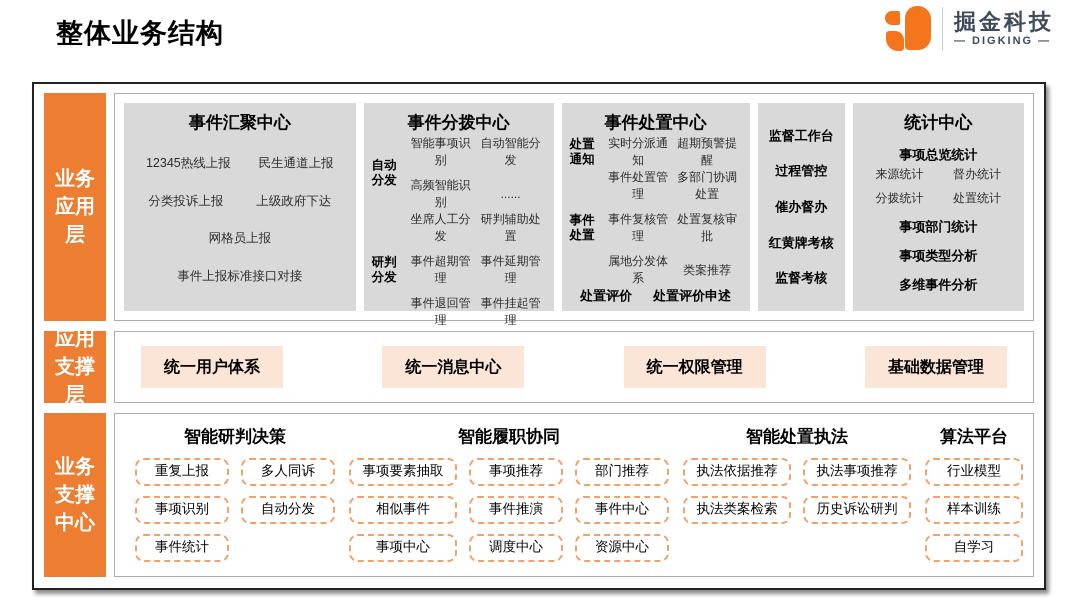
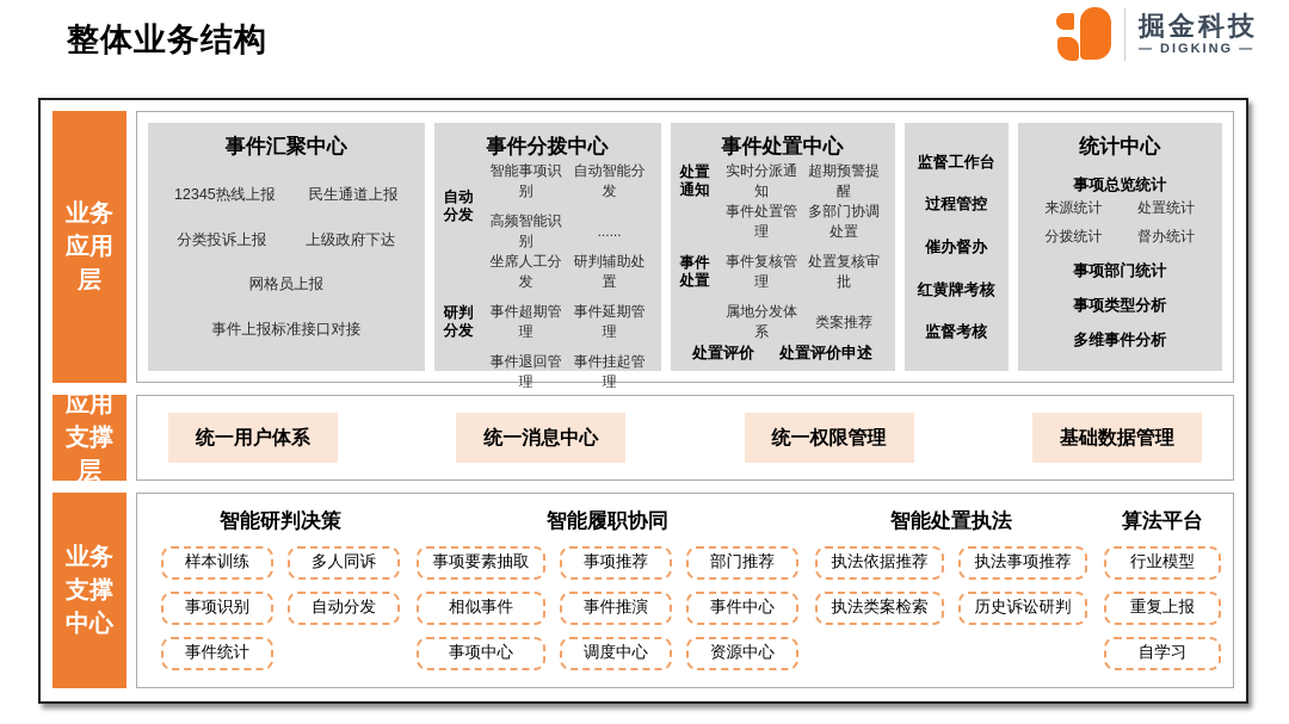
  整体业务结构
  掘金科技
  — DIGKING —
  业务应用层
  事件汇聚中心
  12345热线上报
  民生通道上报
  分类投诉上报
  上级政府下达
  网格员上报
  事件上报标准接口对接
  事件分拨中心
  自动分发
  智能事项识别
  自动智能分发
  高频智能识别
  ......
  研判分发
  坐席人工分发
  研判辅助处置
  事件超期管理
  事件延期管理
  事件退回管理
  事件挂起管理
  事件处置中心
  处置通知
  实时分派通知
  超期预警提醒
  事件处置
  事件处置管理
  多部门协调处置
  事件复核管理
  处置复核审批
  属地分发体系
  类案推荐
  处置评价
  处置评价申述
  监督工作台
  过程管控
  催办督办
  红黄牌考核
  监督考核
  统计中心
  事项总览统计
  来源统计
- 督办统计
+ 处置统计
  分拨统计
- 处置统计
+ 督办统计
  事项部门统计
  事项类型分析
  多维事件分析
  应用支撑层
  统一用户体系
  统一消息中心
  统一权限管理
  基础数据管理
  业务支撑中心
  智能研判决策
- 重复上报
+ 样本训练
  多人同诉
  事项识别
  自动分发
  事件统计
  智能履职协同
  事项要素抽取
  事项推荐
  部门推荐
  相似事件
  事件推演
  事件中心
  事项中心
  调度中心
  资源中心
  智能处置执法
  执法依据推荐
  执法事项推荐
  执法类案检索
  历史诉讼研判
  算法平台
  行业模型
- 样本训练
+ 重复上报
  自学习
